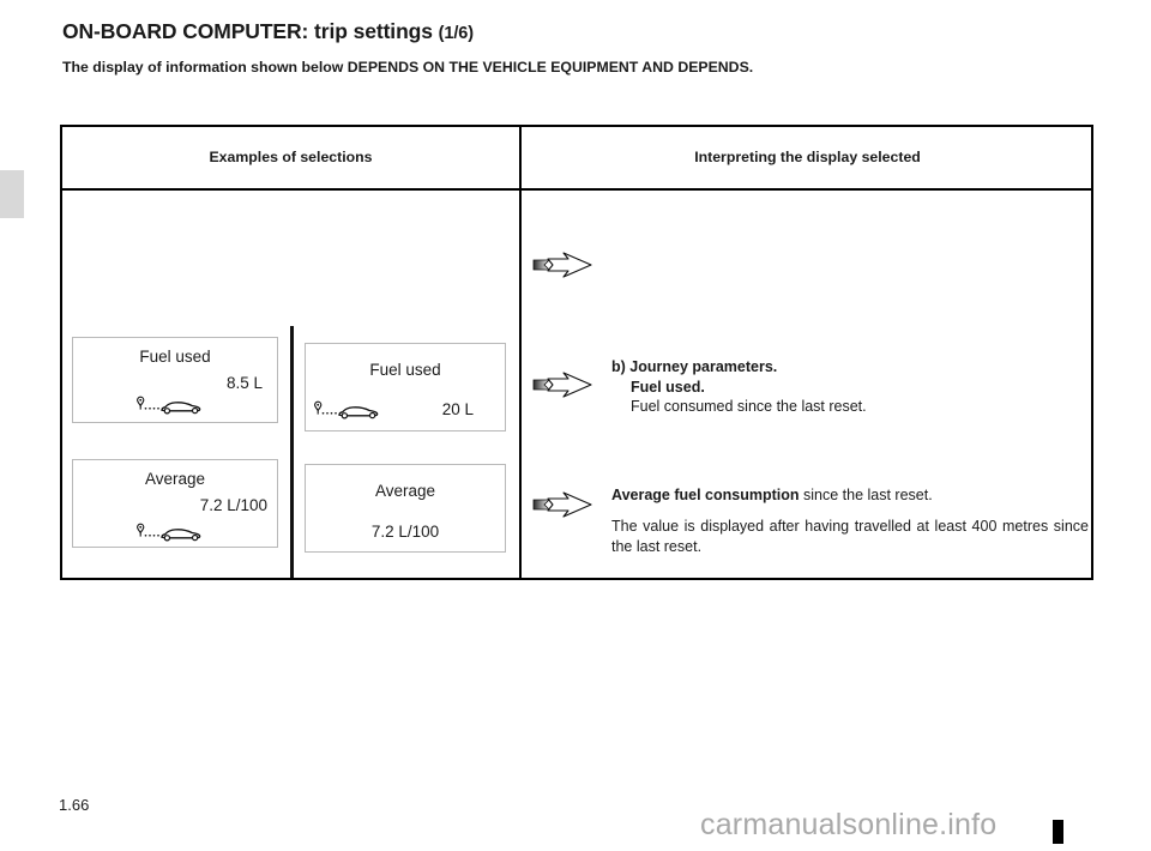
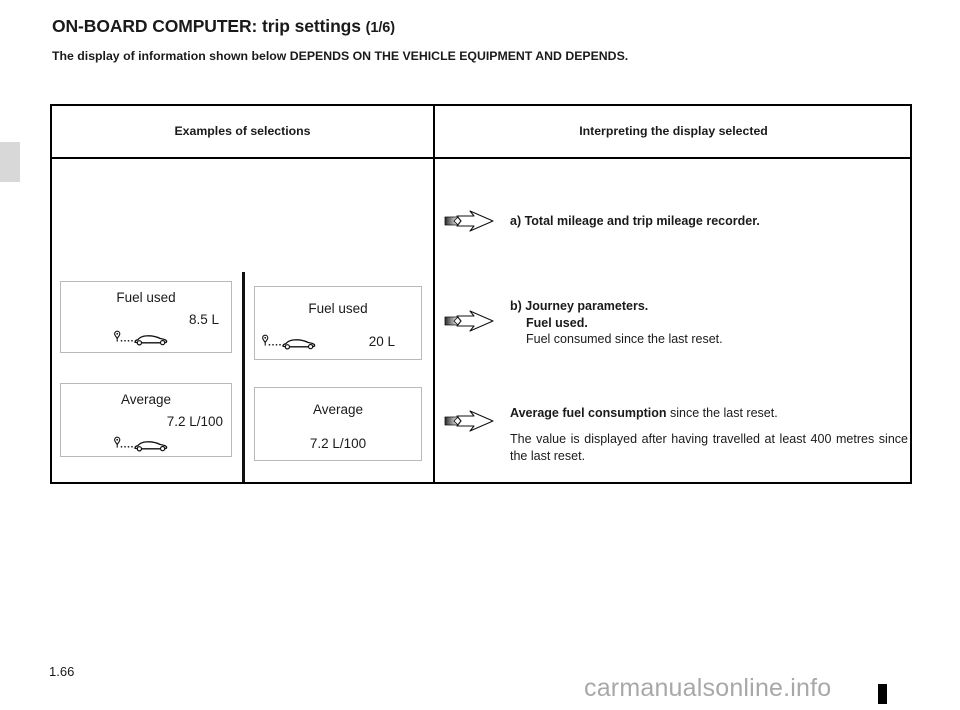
  ON-BOARD COMPUTER: trip settings (1/6)
  The display of information shown below DEPENDS ON THE VEHICLE EQUIPMENT AND DEPENDS.
  Examples of selections
  Interpreting the display selected
  Fuel used
  8.5 L
  Fuel used
  20 L
  Average
  7.2 L/100
  Average
  7.2 L/100
+ a) Total mileage and trip mileage recorder.
  b) Journey parameters.
  Fuel used.
  Fuel consumed since the last reset.
  Average fuel consumption since the last reset.
  The value is displayed after having travelled at least 400 metres since the last reset.
  1.66
  carmanualsonline.info
